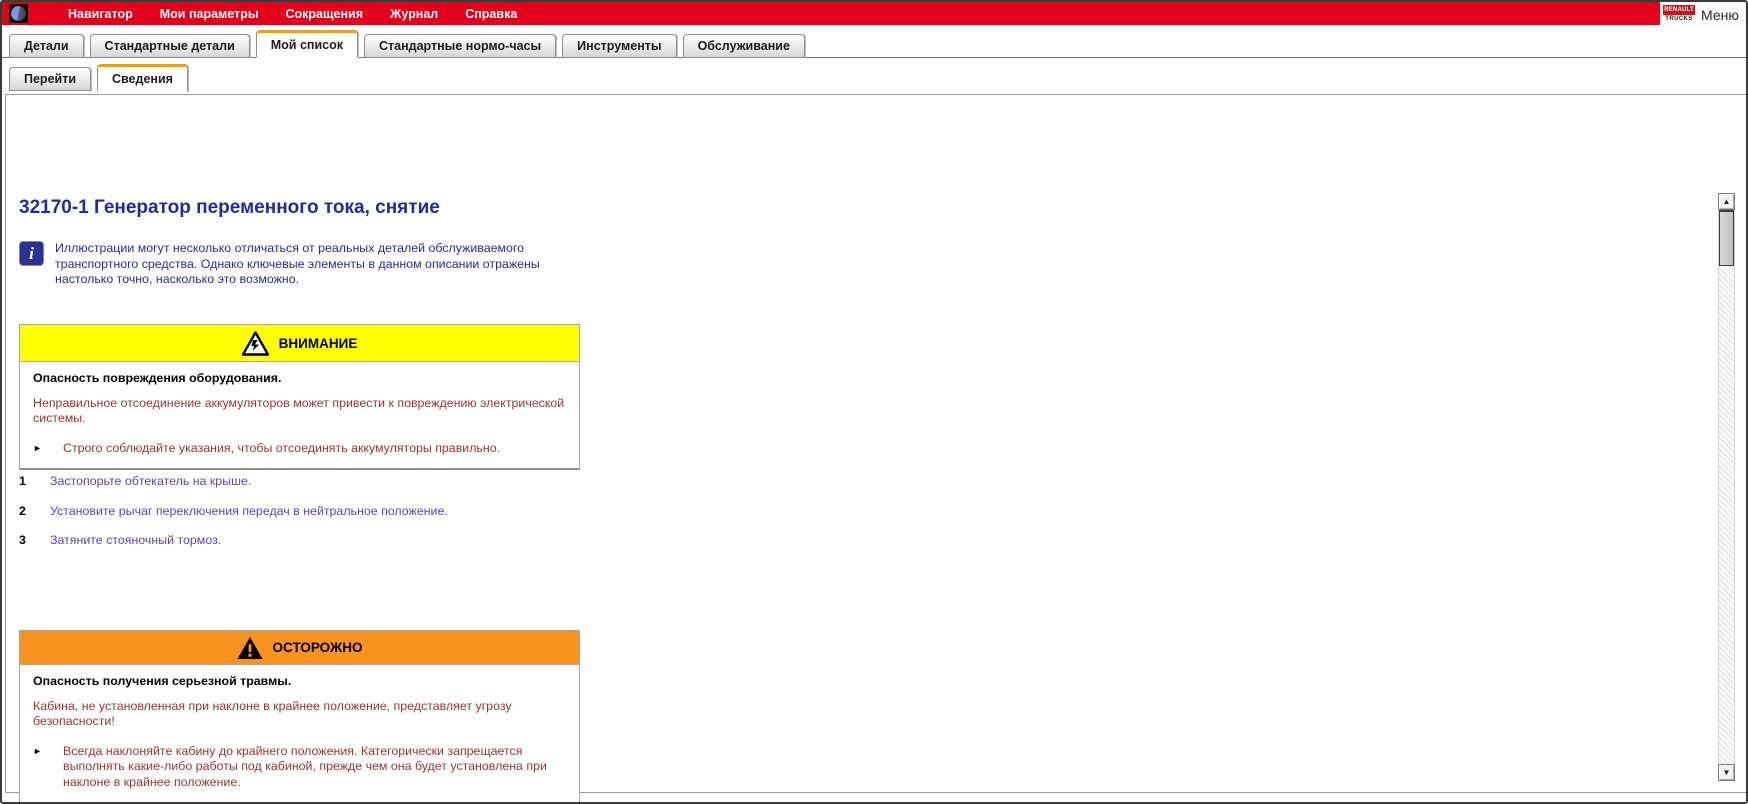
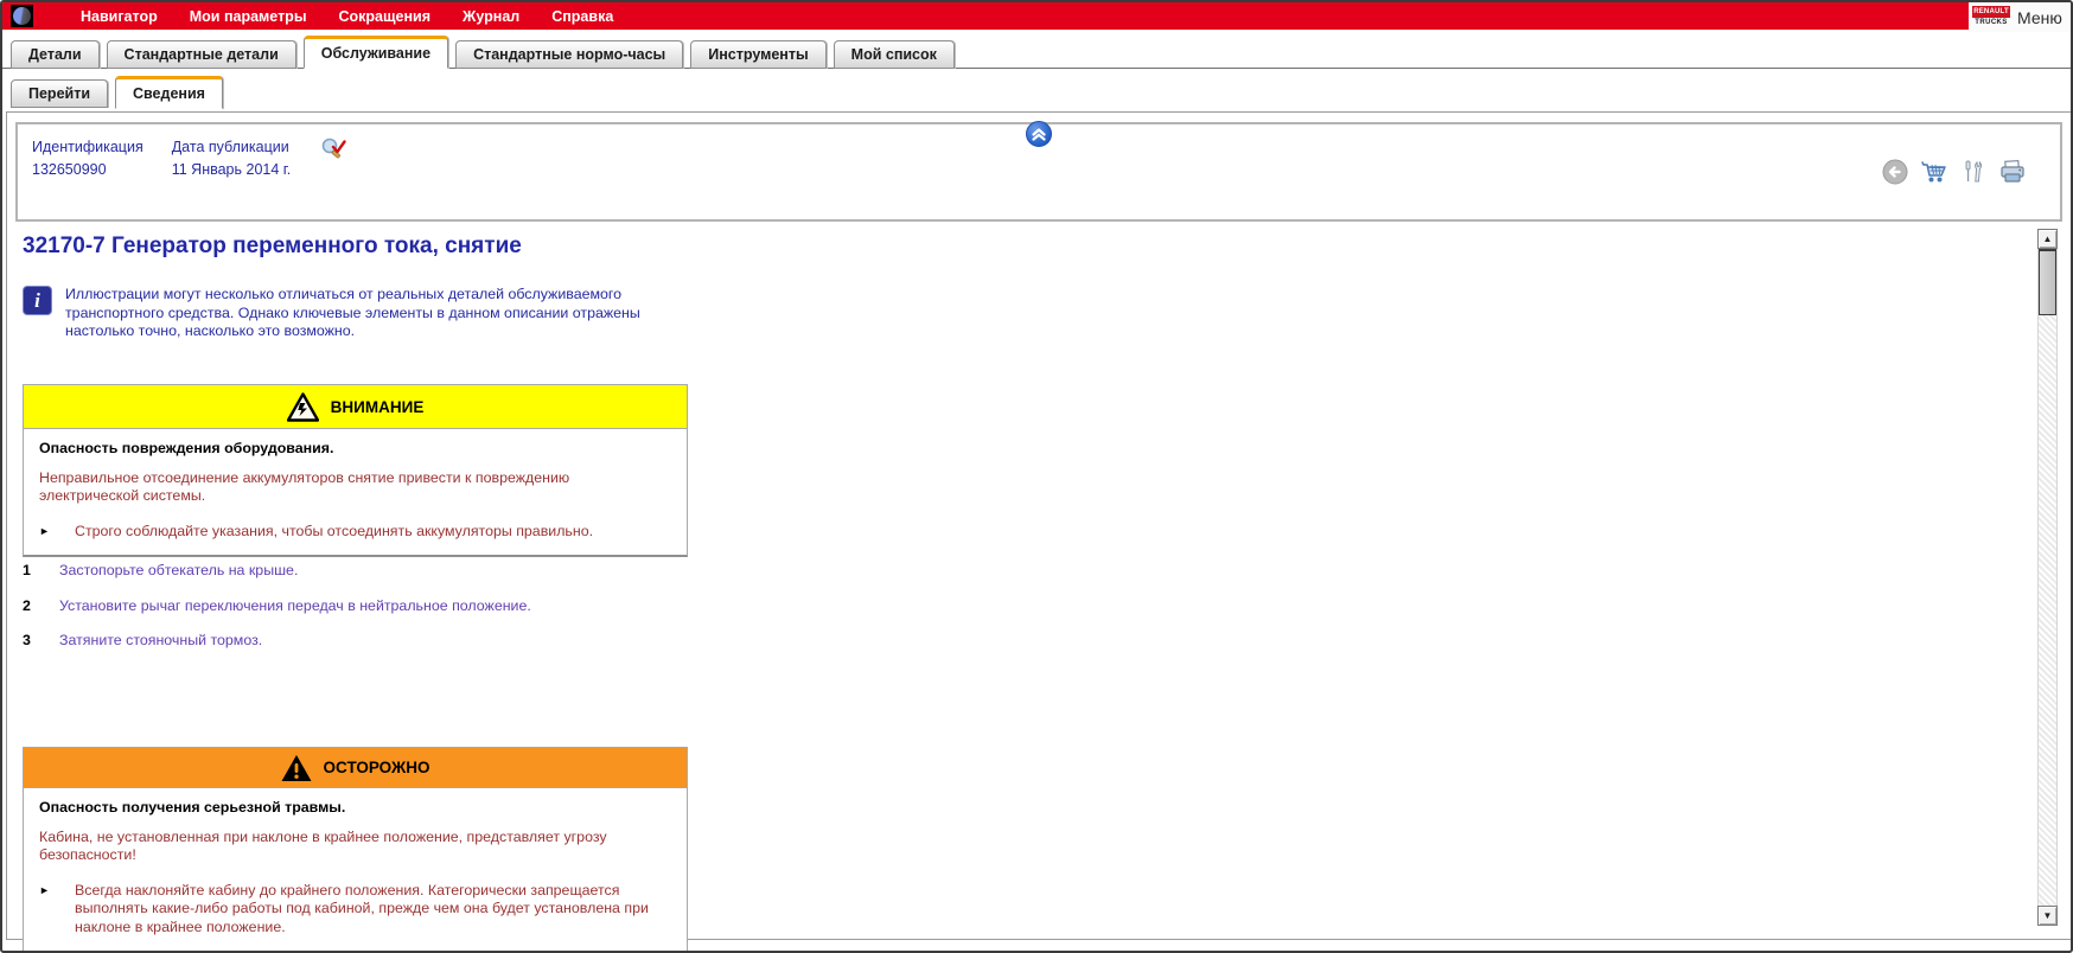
  Навигатор
  Мои параметры
  Сокращения
  Журнал
  Справка
  Меню
  Детали
  Стандартные детали
- Мой список
+ Обслуживание
  Стандартные нормо-часы
  Инструменты
- Обслуживание
+ Мой список
  Перейти
  Сведения
+ Идентификация
+ 132650990
+ Дата публикации
+ 11 Январь 2014 г.
- 32170-1 Генератор переменного тока, снятие
+ 32170-7 Генератор переменного тока, снятие
  i
  Иллюстрации могут несколько отличаться от реальных деталей обслуживаемого транспортного средства. Однако ключевые элементы в данном описании отражены настолько точно, насколько это возможно.
  ВНИМАНИЕ
  Опасность повреждения оборудования.
- Неправильное отсоединение аккумуляторов может привести к повреждению электрической системы.
+ Неправильное отсоединение аккумуляторов снятие привести к повреждению электрической системы.
  ►
  Строго соблюдайте указания, чтобы отсоединять аккумуляторы правильно.
  1
  Застопорьте обтекатель на крыше.
  2
  Установите рычаг переключения передач в нейтральное положение.
  3
  Затяните стояночный тормоз.
  ОСТОРОЖНО
  Опасность получения серьезной травмы.
  Кабина, не установленная при наклоне в крайнее положение, представляет угрозу безопасности!
  ►
  Всегда наклоняйте кабину до крайнего положения. Категорически запрещается выполнять какие-либо работы под кабиной, прежде чем она будет установлена при наклоне в крайнее положение.
  ▲
  ▼
